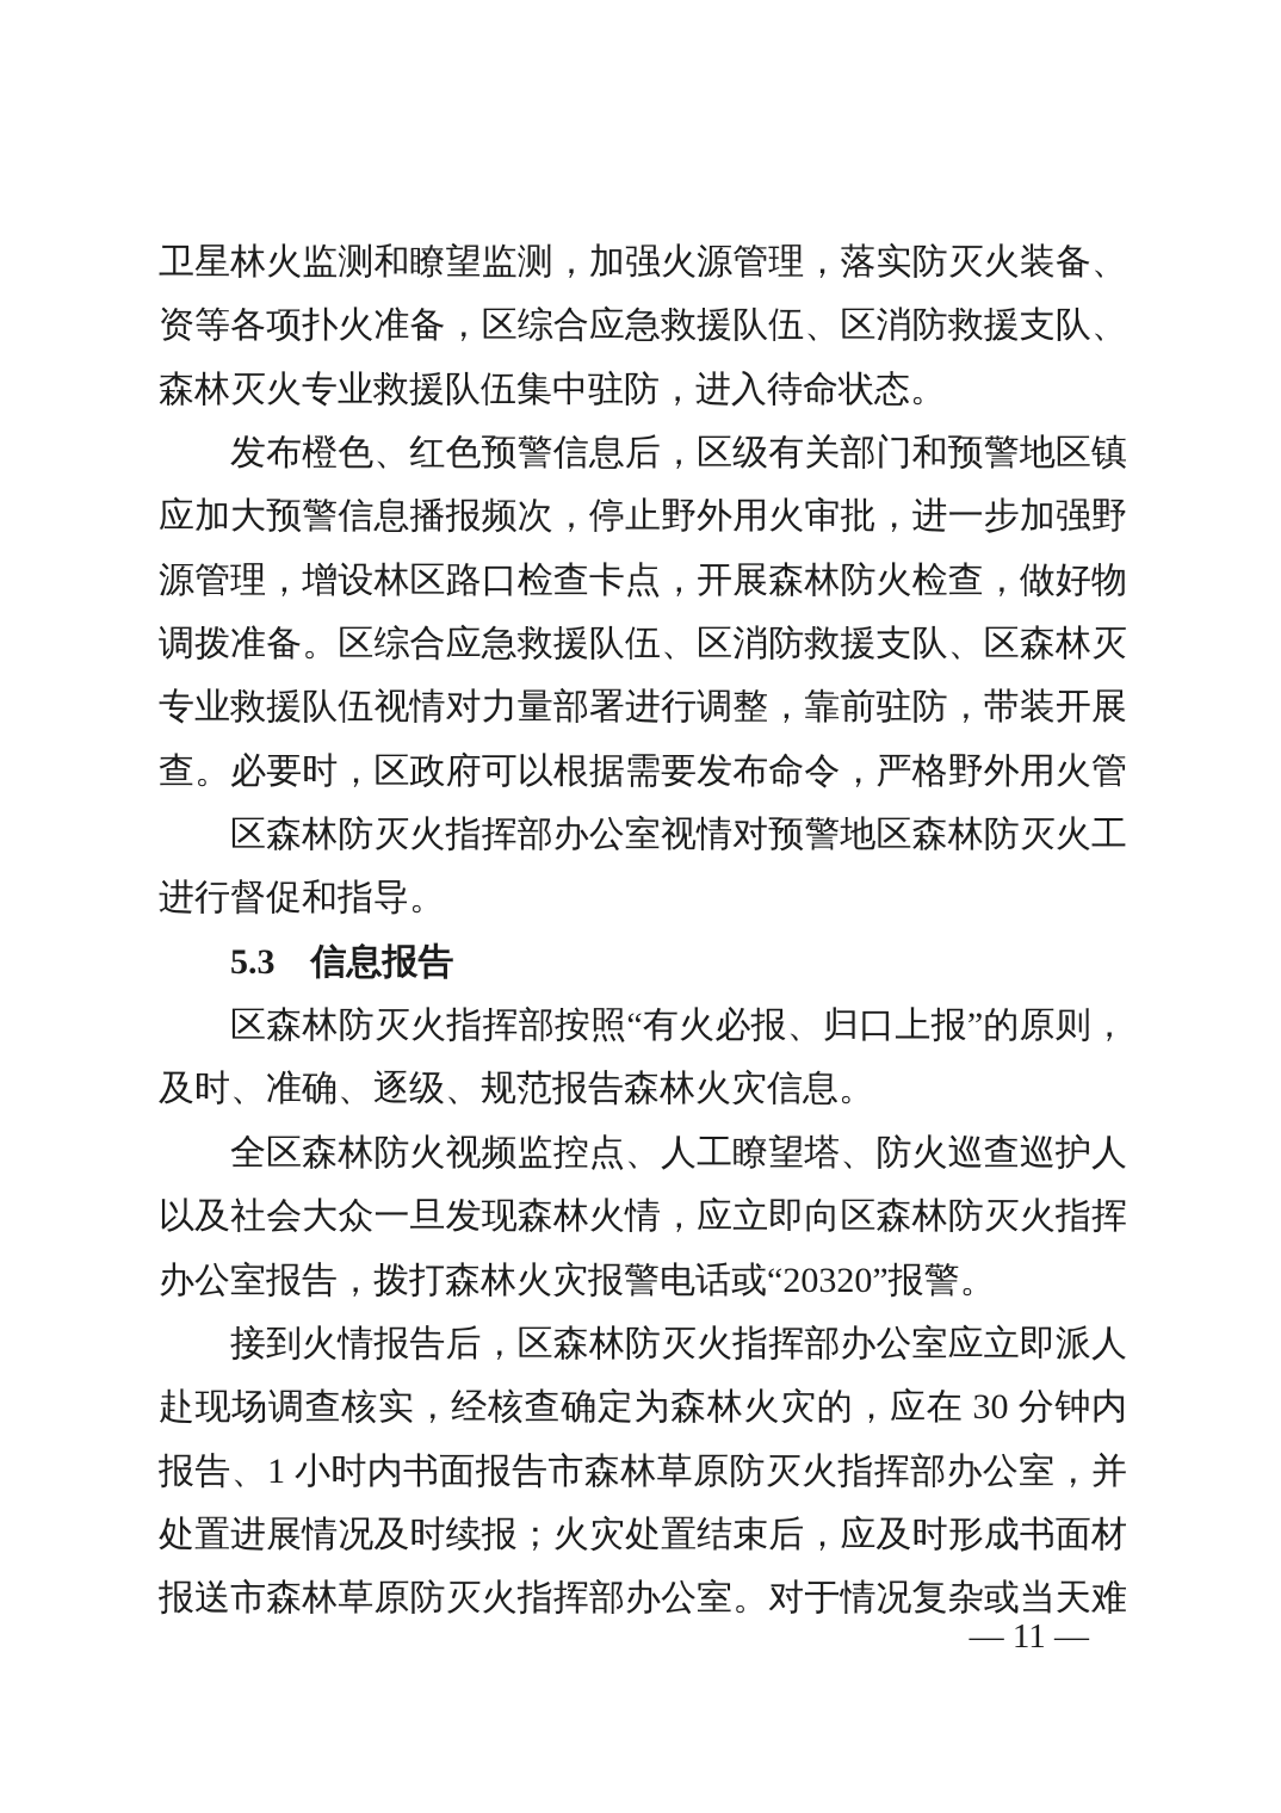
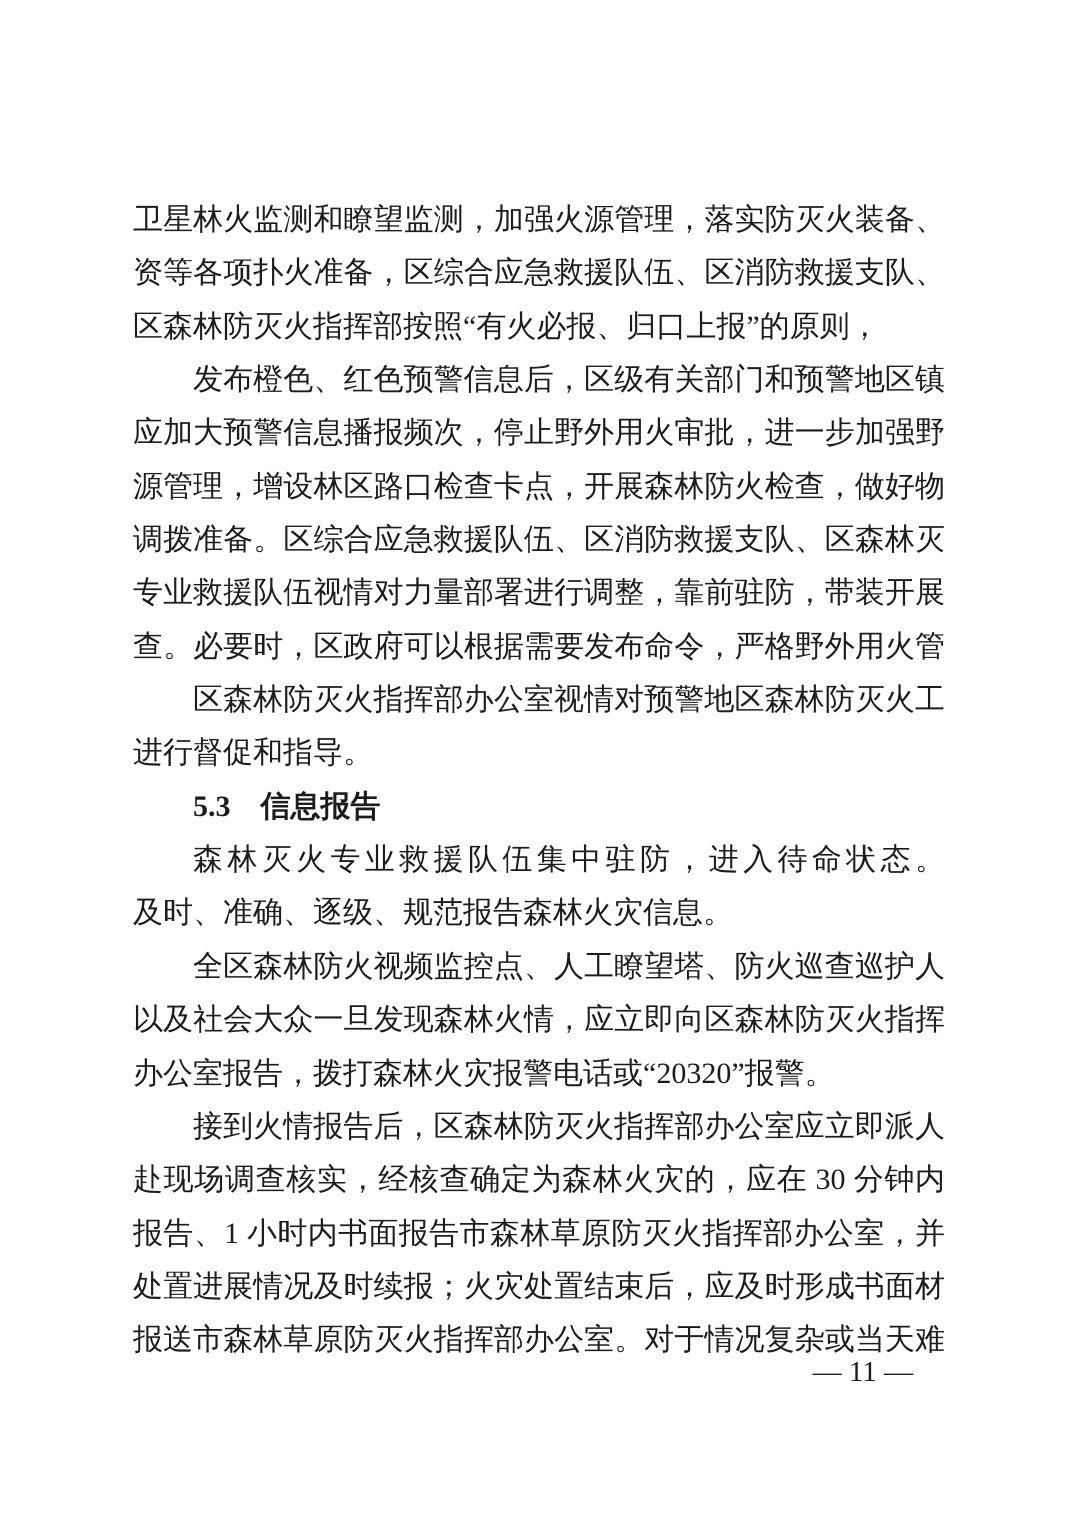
  卫星林火监测和瞭望监测，加强火源管理，落实防灭火装备、
  资等各项扑火准备，区综合应急救援队伍、区消防救援支队、
- 森林灭火专业救援队伍集中驻防，进入待命状态。
+ 区森林防灭火指挥部按照“有火必报、归口上报”的原则，
  发布橙色、红色预警信息后，区级有关部门和预警地区镇
  应加大预警信息播报频次，停止野外用火审批，进一步加强野
  源管理，增设林区路口检查卡点，开展森林防火检查，做好物
  调拨准备。区综合应急救援队伍、区消防救援支队、区森林灭
  专业救援队伍视情对力量部署进行调整，靠前驻防，带装开展
  查。必要时，区政府可以根据需要发布命令，严格野外用火管
  区森林防灭火指挥部办公室视情对预警地区森林防灭火工
  进行督促和指导。
  5.3 信息报告
- 区森林防灭火指挥部按照“有火必报、归口上报”的原则，
+ 森林灭火专业救援队伍集中驻防，进入待命状态。
  及时、准确、逐级、规范报告森林火灾信息。
  全区森林防火视频监控点、人工瞭望塔、防火巡查巡护人
  以及社会大众一旦发现森林火情，应立即向区森林防灭火指挥
  办公室报告，拨打森林火灾报警电话或“20320”报警。
  接到火情报告后，区森林防灭火指挥部办公室应立即派人
  赴现场调查核实，经核查确定为森林火灾的，应在 30 分钟内
  报告、1 小时内书面报告市森林草原防灭火指挥部办公室，并
  处置进展情况及时续报；火灾处置结束后，应及时形成书面材
  报送市森林草原防灭火指挥部办公室。对于情况复杂或当天难
  — 11 —
